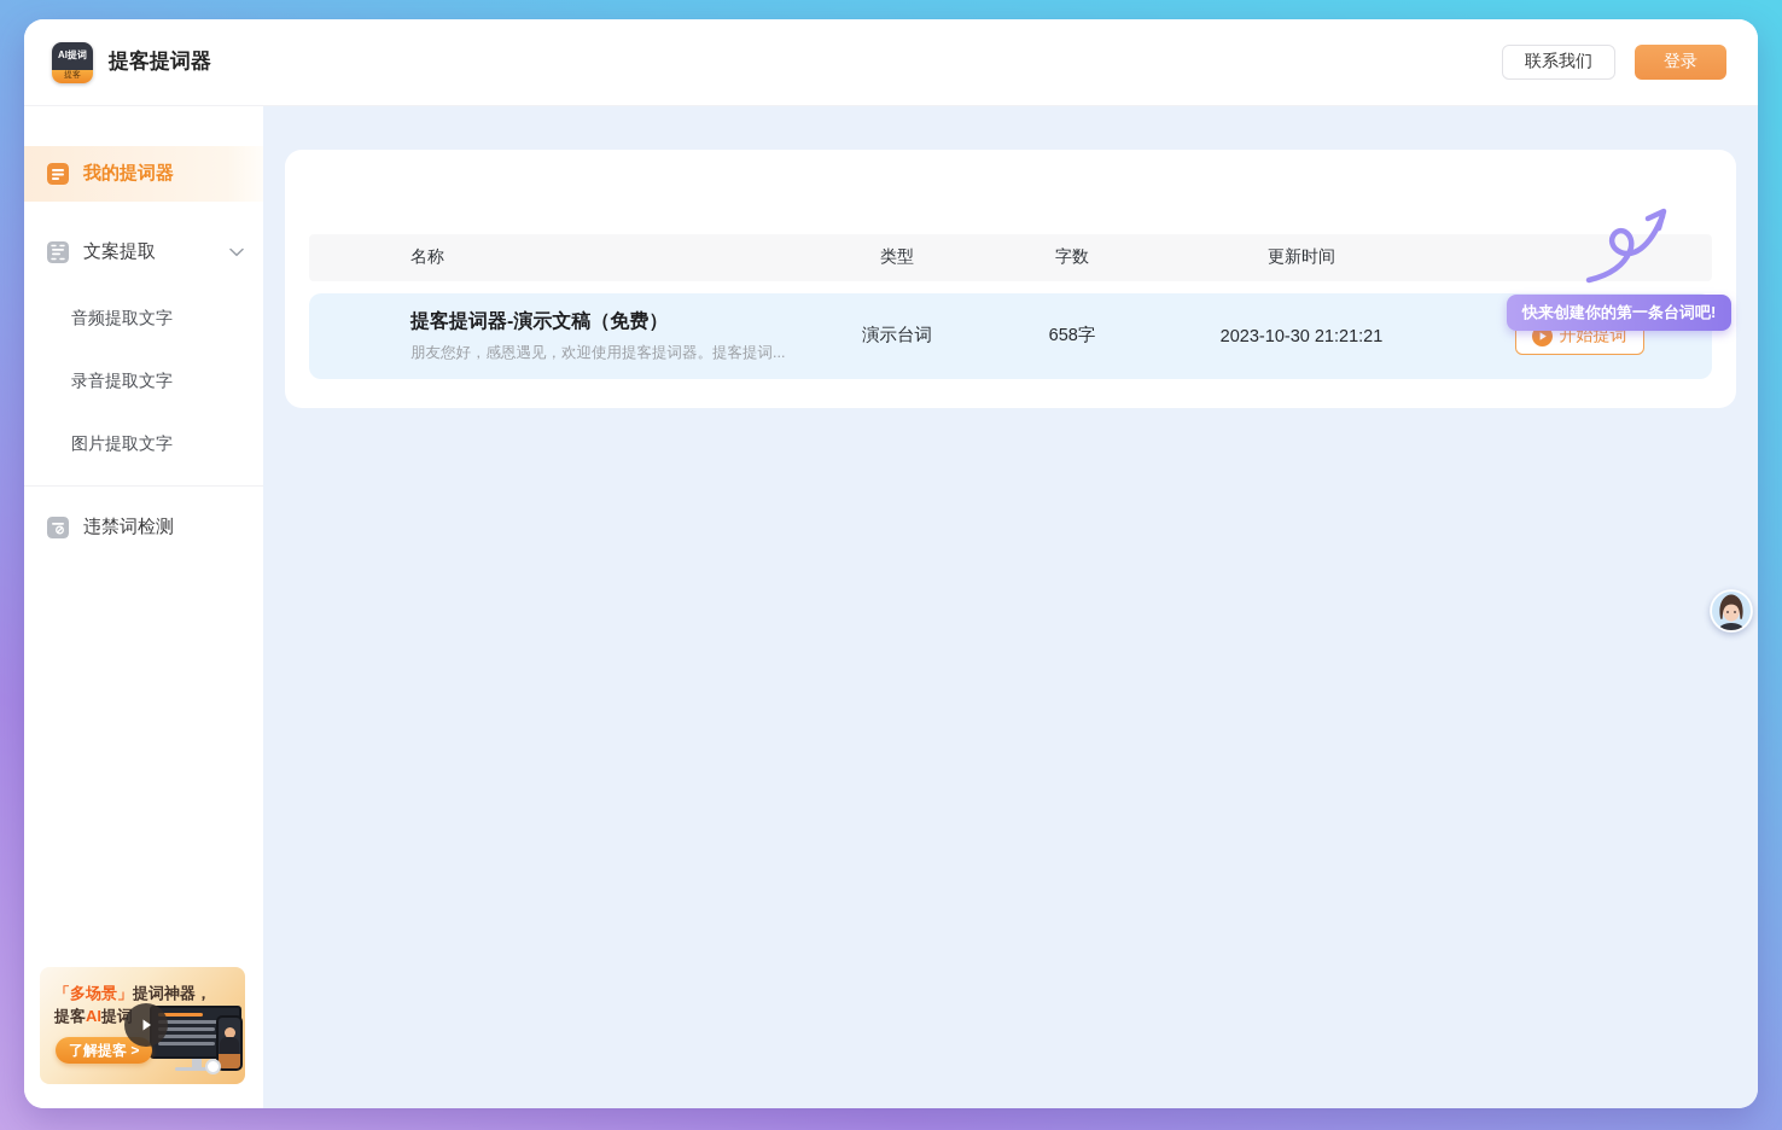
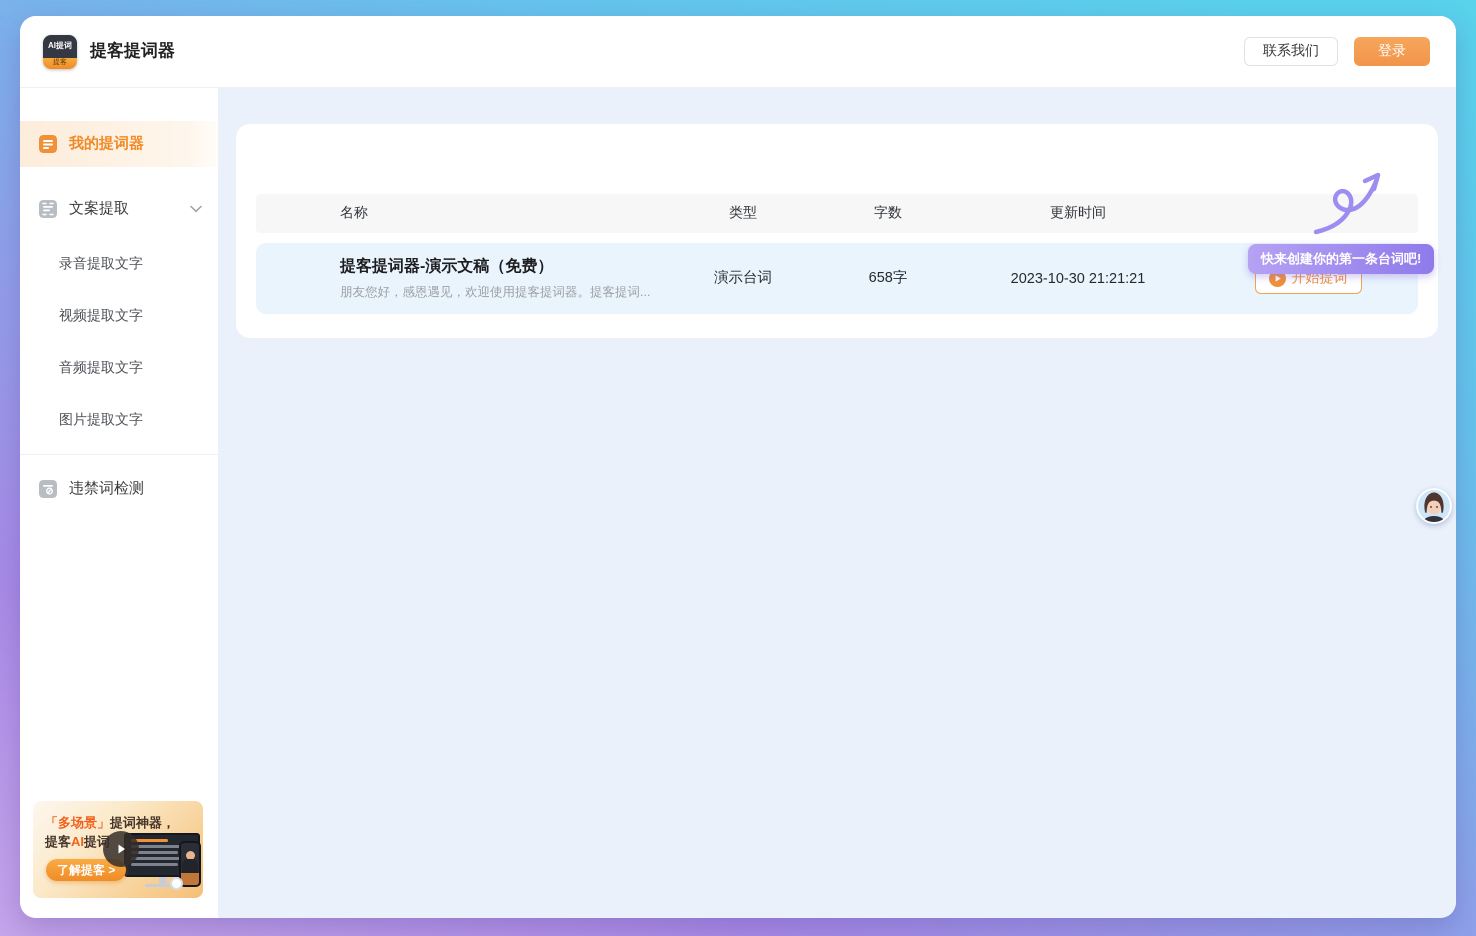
  AI提词
  提客提词器
  联系我们
  登录
  我的提词器
  文案提取
- 音频提取文字
+ 录音提取文字
+ 视频提取文字
- 录音提取文字
+ 音频提取文字
  图片提取文字
  违禁词检测
  「多场景」提词神器，
  提客AI提词
  了解提客 >
  名称
  类型
  字数
  更新时间
  提客提词器-演示文稿（免费）
  朋友您好，感恩遇见，欢迎使用提客提词器。提客提词...
  演示台词
  658字
  2023-10-30 21:21:21
  开始提词
  快来创建你的第一条台词吧!
